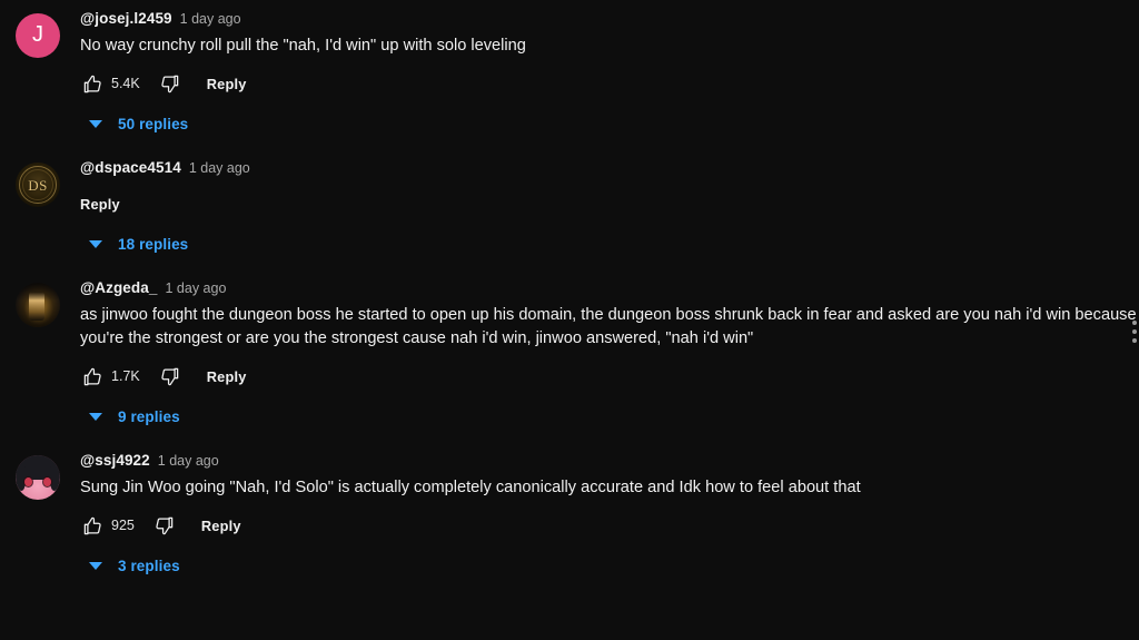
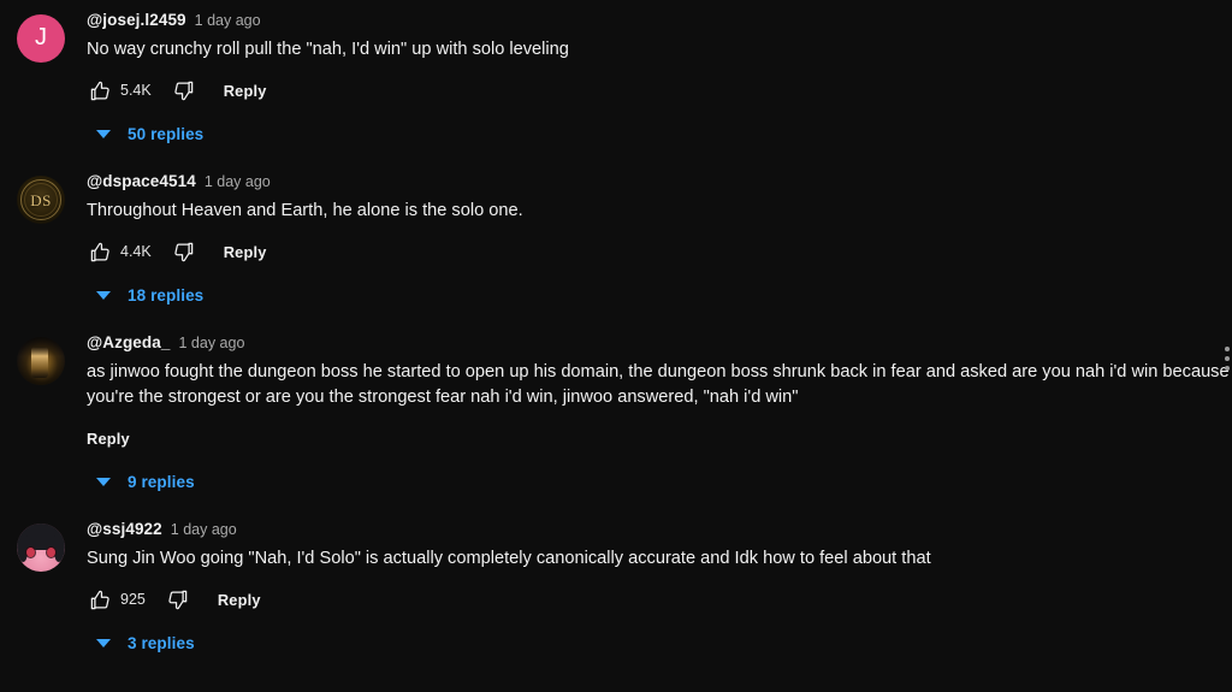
  J
  @josej.l2459
  1 day ago
  No way crunchy roll pull the "nah, I'd win" up with solo leveling
  5.4K
  Reply
  50 replies
  DS
  @dspace4514
  1 day ago
+ Throughout Heaven and Earth, he alone is the solo one.
+ 4.4K
  Reply
  18 replies
  @Azgeda_
  1 day ago
- as jinwoo fought the dungeon boss he started to open up his domain, the dungeon boss shrunk back in fear and asked are you nah i'd win because you're the strongest or are you the strongest cause nah i'd win, jinwoo answered, "nah i'd win"
+ as jinwoo fought the dungeon boss he started to open up his domain, the dungeon boss shrunk back in fear and asked are you nah i'd win because you're the strongest or are you the strongest fear nah i'd win, jinwoo answered, "nah i'd win"
- 1.7K
  Reply
  9 replies
  @ssj4922
  1 day ago
  Sung Jin Woo going "Nah, I'd Solo" is actually completely canonically accurate and Idk how to feel about that
  925
  Reply
  3 replies
